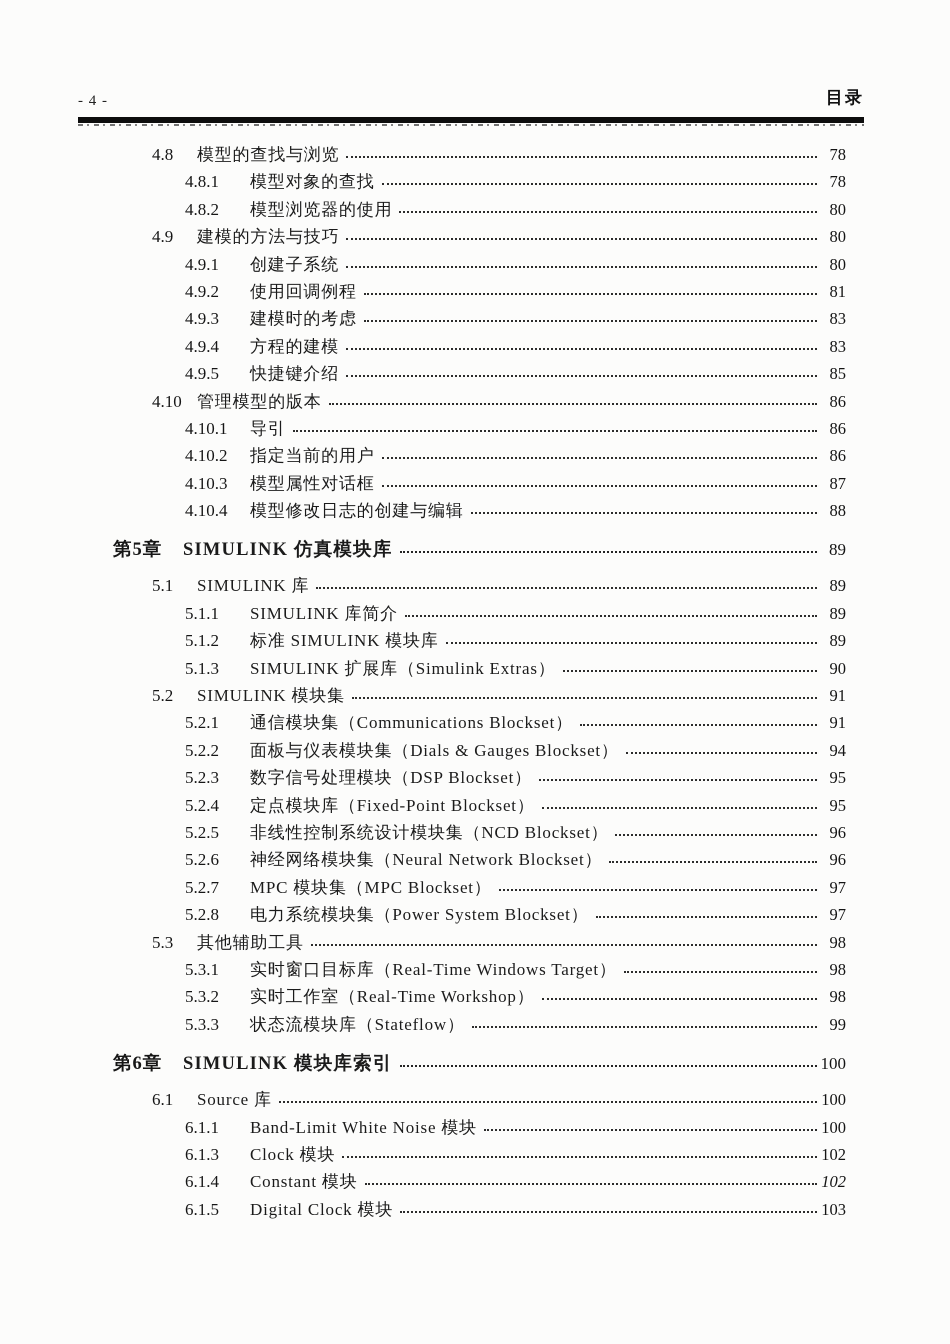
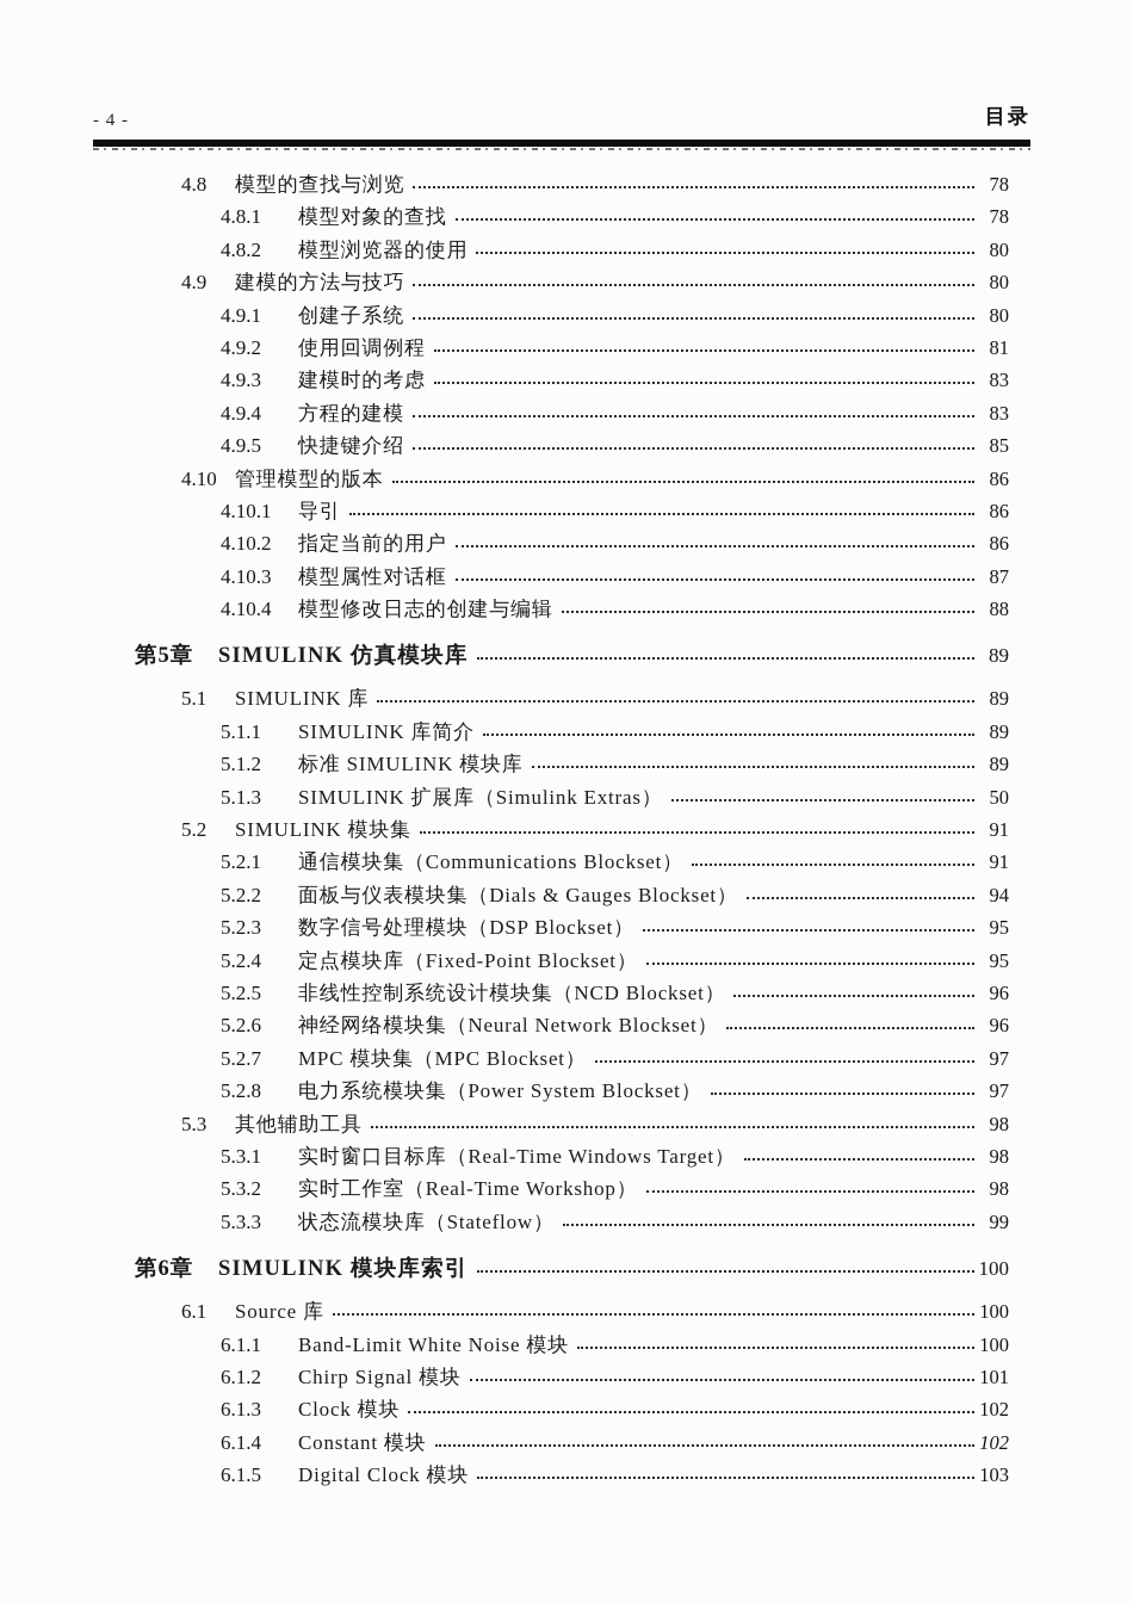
  - 4 -
  目录
  4.8
  模型的查找与浏览
  78
  4.8.1
  模型对象的查找
  78
  4.8.2
  模型浏览器的使用
  80
  4.9
  建模的方法与技巧
  80
  4.9.1
  创建子系统
  80
  4.9.2
  使用回调例程
  81
  4.9.3
  建模时的考虑
  83
  4.9.4
  方程的建模
  83
  4.9.5
  快捷键介绍
  85
  4.10
  管理模型的版本
  86
  4.10.1
  导引
  86
  4.10.2
  指定当前的用户
  86
  4.10.3
  模型属性对话框
  87
  4.10.4
  模型修改日志的创建与编辑
  88
  第5章
  SIMULINK 仿真模块库
  89
  5.1
  SIMULINK 库
  89
  5.1.1
  SIMULINK 库简介
  89
  5.1.2
  标准 SIMULINK 模块库
  89
  5.1.3
  SIMULINK 扩展库（Simulink Extras）
- 90
+ 50
  5.2
  SIMULINK 模块集
  91
  5.2.1
  通信模块集（Communications Blockset）
  91
  5.2.2
  面板与仪表模块集（Dials & Gauges Blockset）
  94
  5.2.3
  数字信号处理模块（DSP Blockset）
  95
  5.2.4
  定点模块库（Fixed-Point Blockset）
  95
  5.2.5
  非线性控制系统设计模块集（NCD Blockset）
  96
  5.2.6
  神经网络模块集（Neural Network Blockset）
  96
  5.2.7
  MPC 模块集（MPC Blockset）
  97
  5.2.8
  电力系统模块集（Power System Blockset）
  97
  5.3
  其他辅助工具
  98
  5.3.1
  实时窗口目标库（Real-Time Windows Target）
  98
  5.3.2
  实时工作室（Real-Time Workshop）
  98
  5.3.3
  状态流模块库（Stateflow）
  99
  第6章
  SIMULINK 模块库索引
  100
  6.1
  Source 库
  100
  6.1.1
  Band-Limit White Noise 模块
  100
+ 6.1.2
+ Chirp Signal 模块
+ 101
  6.1.3
  Clock 模块
  102
  6.1.4
  Constant 模块
  102
  6.1.5
  Digital Clock 模块
  103
